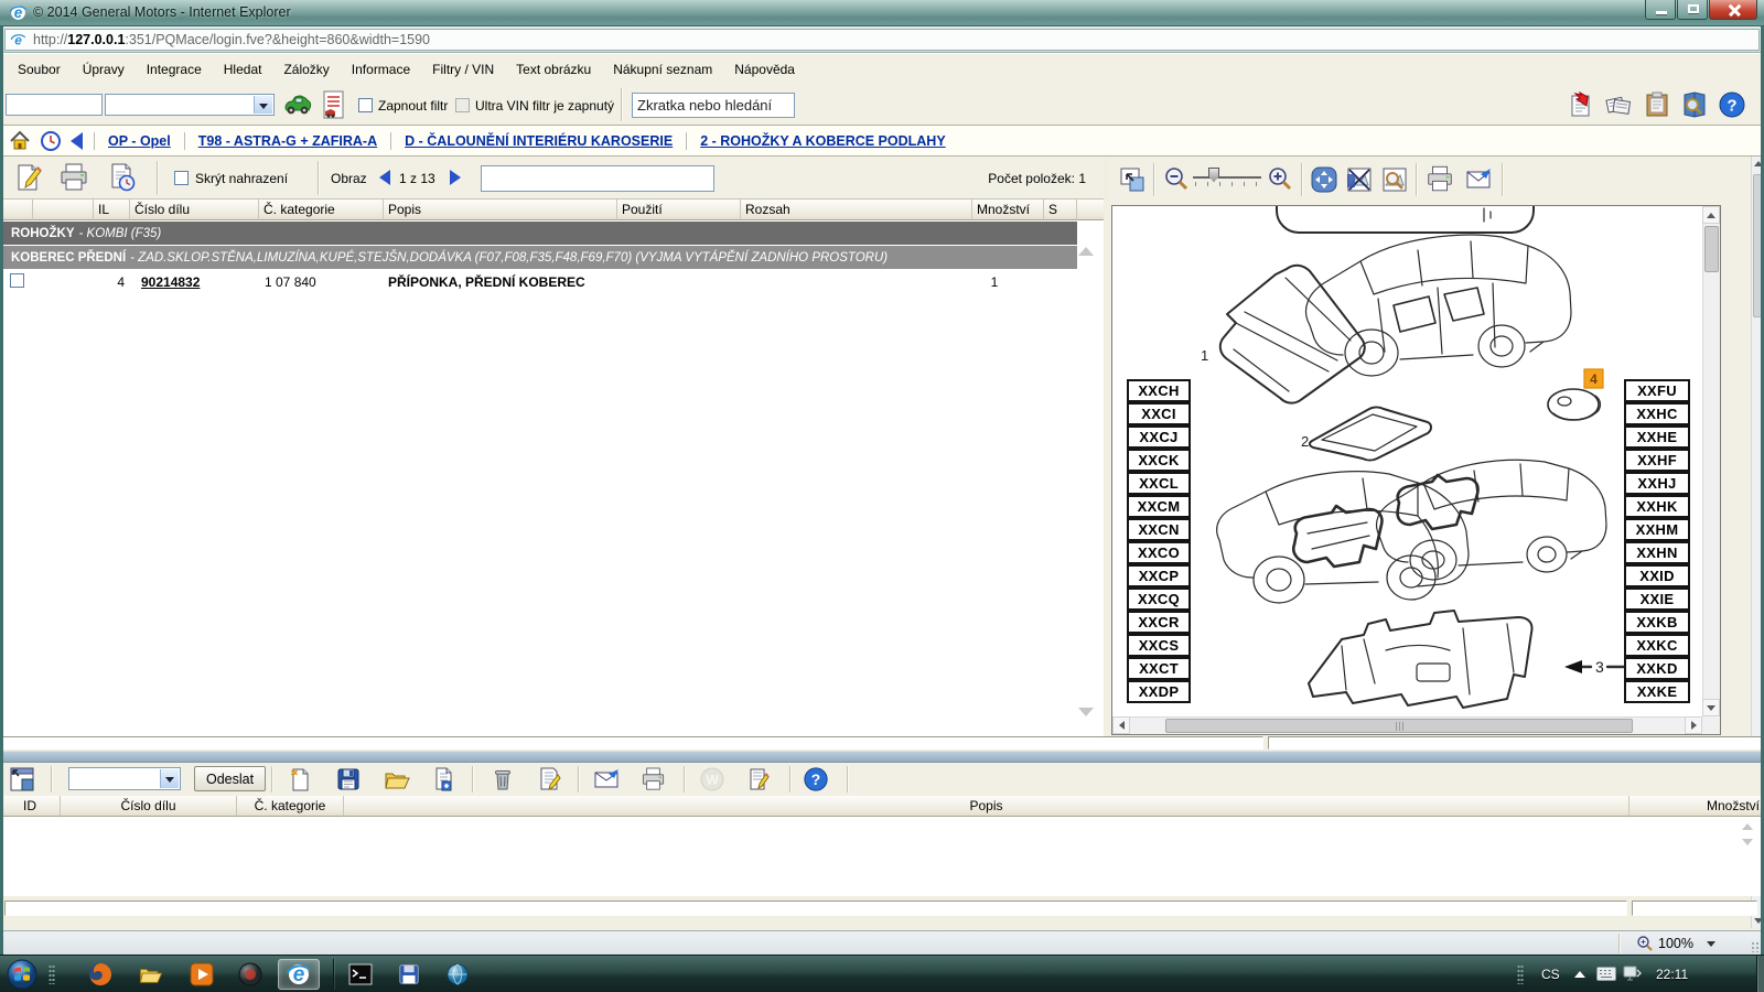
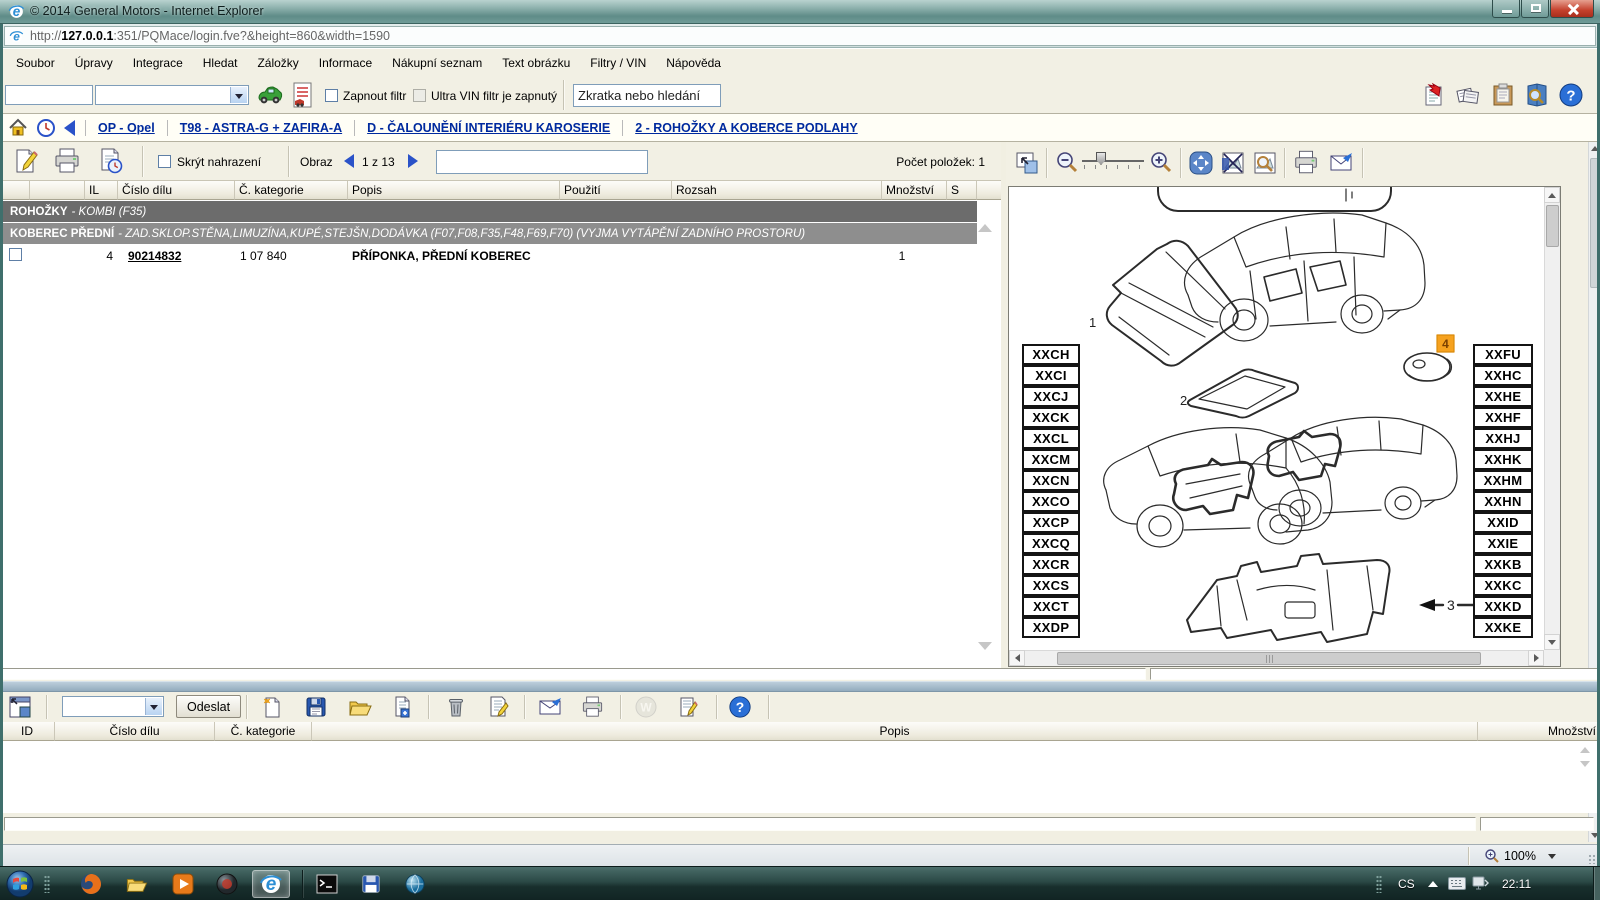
  e
  © 2014 General Motors - Internet Explorer
  e
  http://127.0.0.1:351/PQMace/login.fve?&height=860&width=1590
  Soubor
  Úpravy
  Integrace
  Hledat
  Záložky
  Informace
- Filtry / VIN
+ Nákupní seznam
  Text obrázku
- Nákupní seznam
+ Filtry / VIN
  Nápověda
  Zapnout filtr
  Ultra VIN filtr je zapnutý
  Zkratka nebo hledání
  ?
  OP - Opel
  T98 - ASTRA-G + ZAFIRA-A
  D - ČALOUNĚNÍ INTERIÉRU KAROSERIE
  2 - ROHOŽKY A KOBERCE PODLAHY
  Skrýt nahrazení
  Obraz
  1 z 13
  Počet položek: 1
  IL
  Číslo dílu
  Č. kategorie
  Popis
  Použití
  Rozsah
  Množství
  S
  ROHOŽKY
  - KOMBI (F35)
  KOBEREC PŘEDNÍ
  - ZAD.SKLOP.STĚNA,LIMUZÍNA,KUPÉ,STEJŠN,DODÁVKA (F07,F08,F35,F48,F69,F70) (VYJMA VYTÁPĚNÍ ZADNÍHO PROSTORU)
  4
  90214832
  1 07 840
  PŘÍPONKA, PŘEDNÍ KOBEREC
  1
  1
  2
  4
  3
  XXCH
  XXCI
  XXCJ
  XXCK
  XXCL
  XXCM
  XXCN
  XXCO
  XXCP
  XXCQ
  XXCR
  XXCS
  XXCT
  XXDP
  XXFU
  XXHC
  XXHE
  XXHF
  XXHJ
  XXHK
  XXHM
  XXHN
  XXID
  XXIE
  XXKB
  XXKC
  XXKD
  XXKE
  Odeslat
  W
  ?
  ID
  Číslo dílu
  Č. kategorie
  Popis
  Množství
  100%
  e
  CS
  22:11
